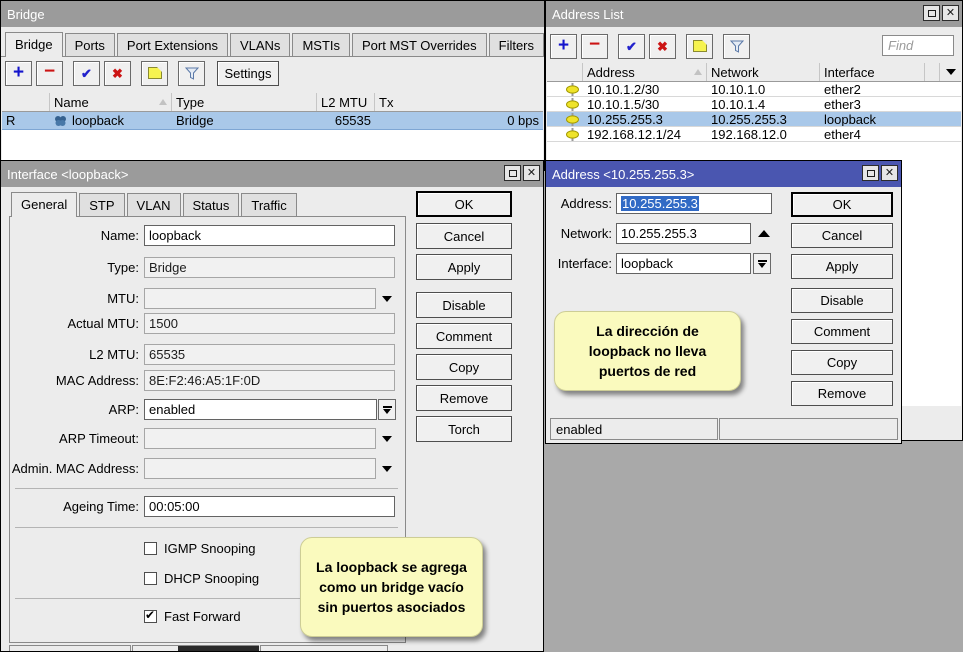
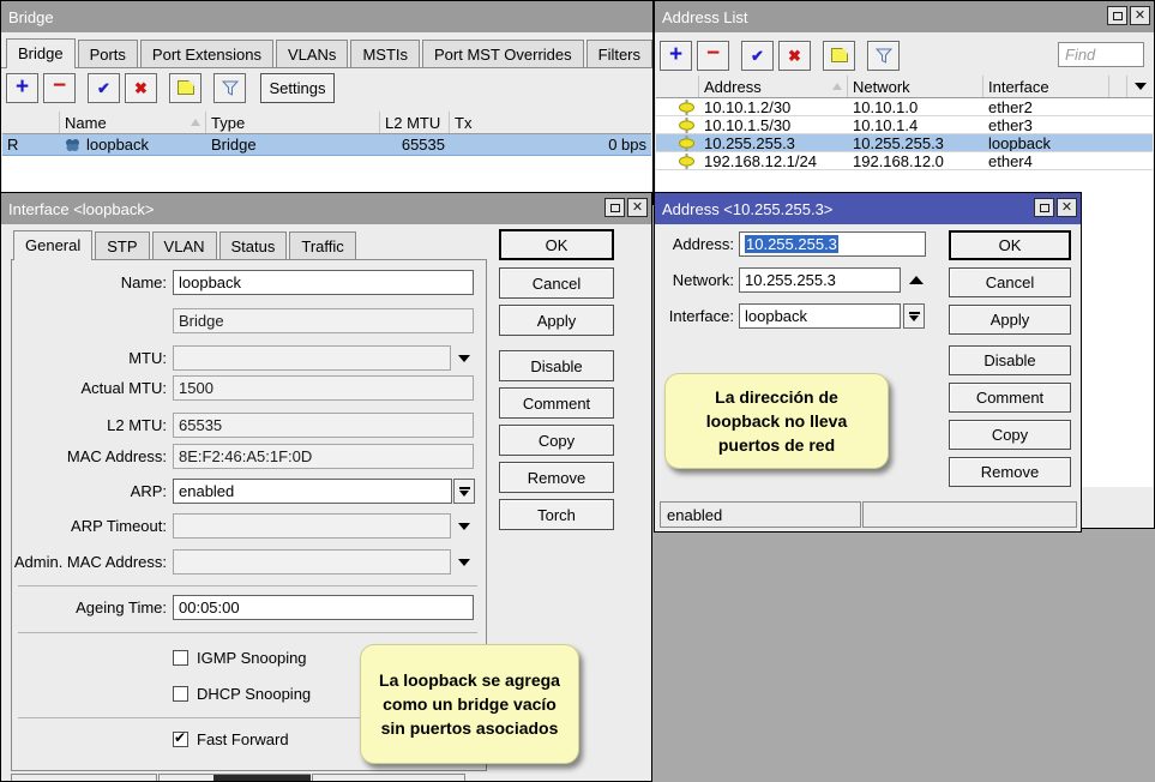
  Bridge
  Bridge
  Ports
  Port Extensions
  VLANs
  MSTIs
  Port MST Overrides
  Filters
  +
  −
  ✔
  ✖
  Settings
  Name
  Type
  L2 MTU
  Tx
  R
  loopback
  Bridge
  65535
  0 bps
  Address List
  ✕
  +
  −
  ✔
  ✖
  Find
  Address
  Network
  Interface
  10.10.1.2/30
  10.10.1.0
  ether2
  10.10.1.5/30
  10.10.1.4
  ether3
  10.255.255.3
  10.255.255.3
  loopback
  192.168.12.1/24
  192.168.12.0
  ether4
  Interface <loopback>
  ✕
  General
  STP
  VLAN
  Status
  Traffic
  Name:
  loopback
- Type:
  Bridge
  MTU:
  Actual MTU:
  1500
  L2 MTU:
  65535
  MAC Address:
  8E:F2:46:A5:1F:0D
  ARP:
  enabled
  ARP Timeout:
  Admin. MAC Address:
  Ageing Time:
  00:05:00
  IGMP Snooping
  DHCP Snooping
  Fast Forward
  OK
  Cancel
  Apply
  Disable
  Comment
  Copy
  Remove
  Torch
  Address <10.255.255.3>
  ✕
  Address:
  10.255.255.3
  Network:
  10.255.255.3
  Interface:
  loopback
  OK
  Cancel
  Apply
  Disable
  Comment
  Copy
  Remove
  enabled
  La loopback se agrega como un bridge vacío sin puertos asociados
  La dirección de loopback no lleva puertos de red
